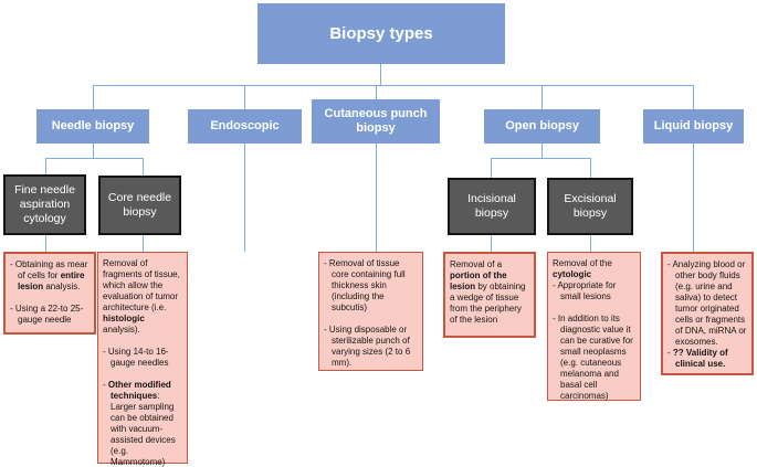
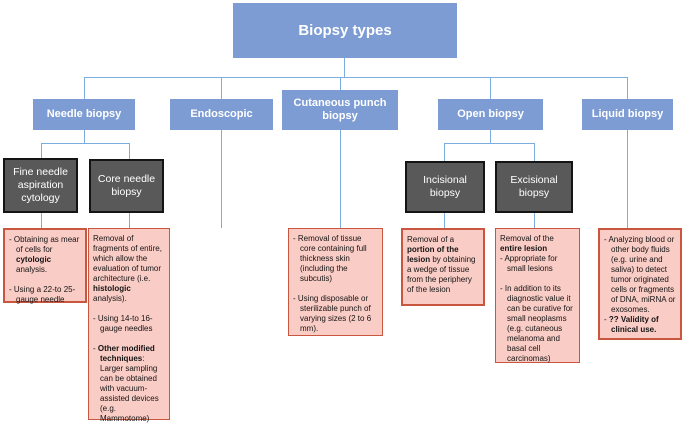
  Biopsy types
  Needle biopsy
  Endoscopic
  Cutaneous punch biopsy
  Open biopsy
  Liquid biopsy
  Fine needle aspiration cytology
  Core needle biopsy
  Incisional biopsy
  Excisional biopsy
- - Obtaining as mear of cells for entire lesion analysis.
+ - Obtaining as mear of cells for cytologic analysis.
  - Using a 22-to 25-gauge needle
- Removal of fragments of tissue, which allow the evaluation of tumor architecture (i.e. histologic analysis).
+ Removal of fragments of entire, which allow the evaluation of tumor architecture (i.e. histologic analysis).
  - Using 14-to 16-gauge needles
  - Other modified techniques: Larger sampling can be obtained with vacuum-assisted devices (e.g. Mammotome)
  - Removal of tissue core containing full thickness skin (including the subcutis)
  - Using disposable or sterilizable punch of varying sizes (2 to 6 mm).
  Removal of a portion of the lesion by obtaining a wedge of tissue from the periphery of the lesion
- Removal of the cytologic
+ Removal of the entire lesion
  - Appropriate for small lesions
  - In addition to its diagnostic value it can be curative for small neoplasms (e.g. cutaneous melanoma and basal cell carcinomas)
  - Analyzing blood or other body fluids (e.g. urine and saliva) to detect tumor originated cells or fragments of DNA, miRNA or exosomes.
  - ?? Validity of clinical use.
